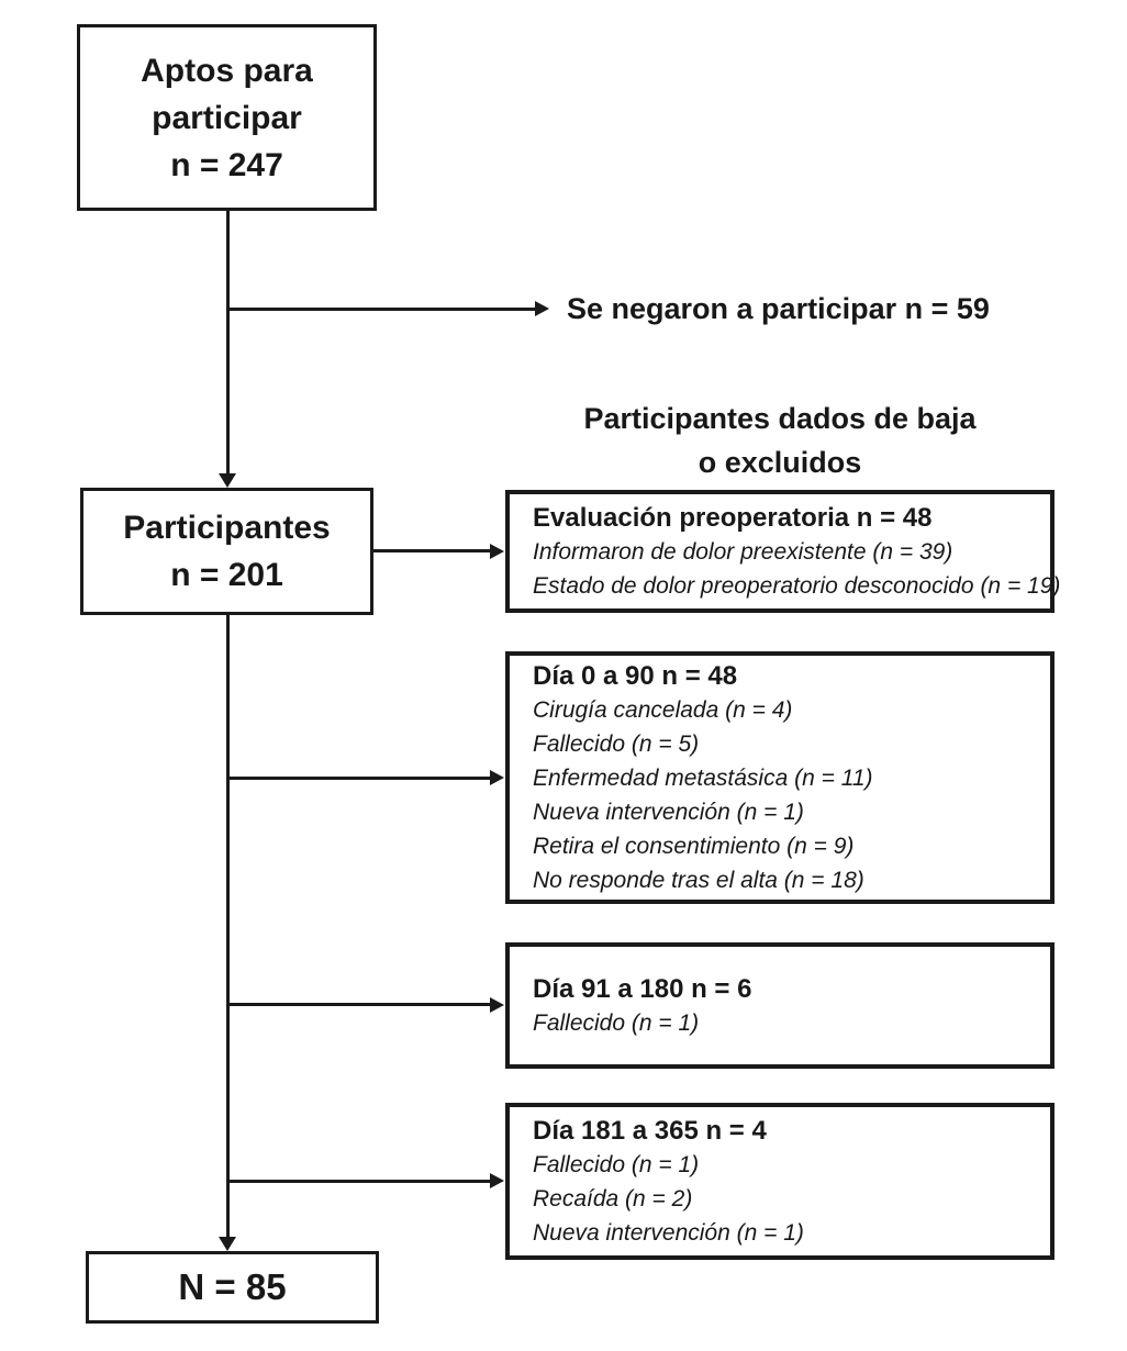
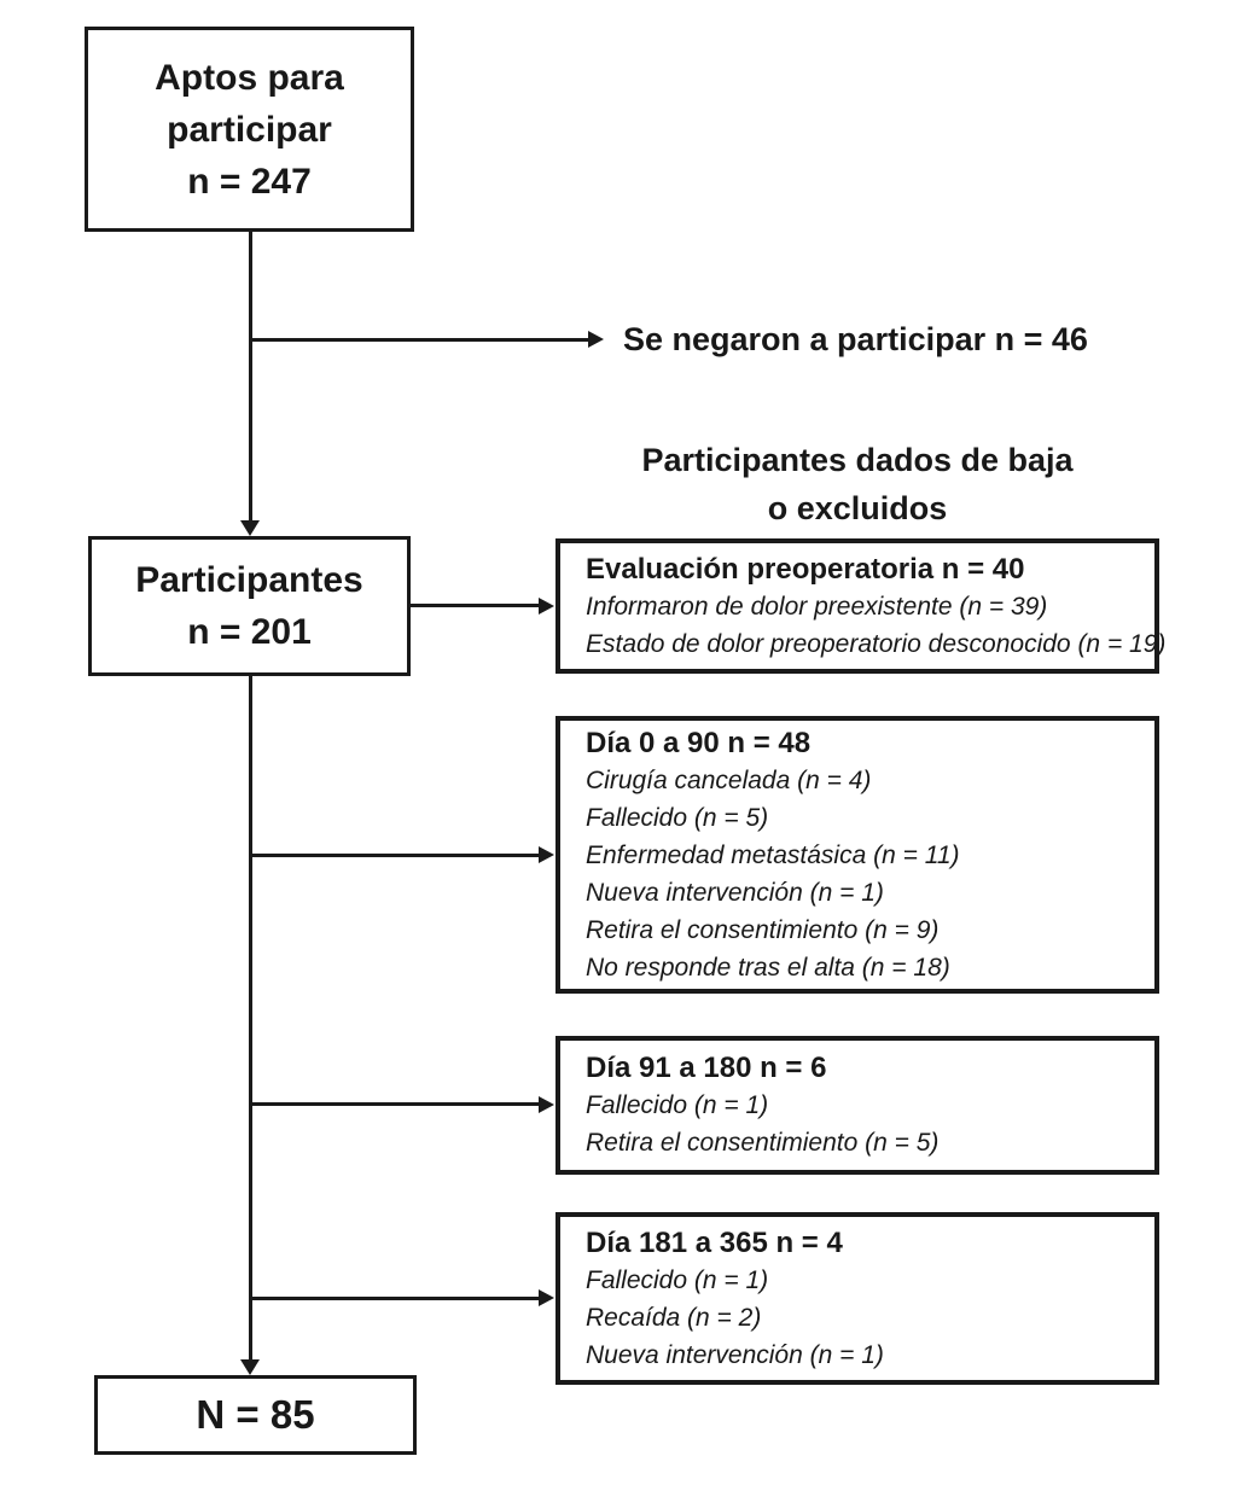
  Aptos para participar
  n = 247
- Se negaron a participar n = 59
+ Se negaron a participar n = 46
  Participantes dados de baja
  o excluidos
  Participantes
  n = 201
- Evaluación preoperatoria n = 48
+ Evaluación preoperatoria n = 40
  Informaron de dolor preexistente (n = 39)
  Estado de dolor preoperatorio desconocido (n = 19)
  Día 0 a 90 n = 48
  Cirugía cancelada (n = 4)
  Fallecido (n = 5)
  Enfermedad metastásica (n = 11)
  Nueva intervención (n = 1)
  Retira el consentimiento (n = 9)
  No responde tras el alta (n = 18)
  Día 91 a 180 n = 6
  Fallecido (n = 1)
+ Retira el consentimiento (n = 5)
  Día 181 a 365 n = 4
  Fallecido (n = 1)
  Recaída (n = 2)
  Nueva intervención (n = 1)
  N = 85
